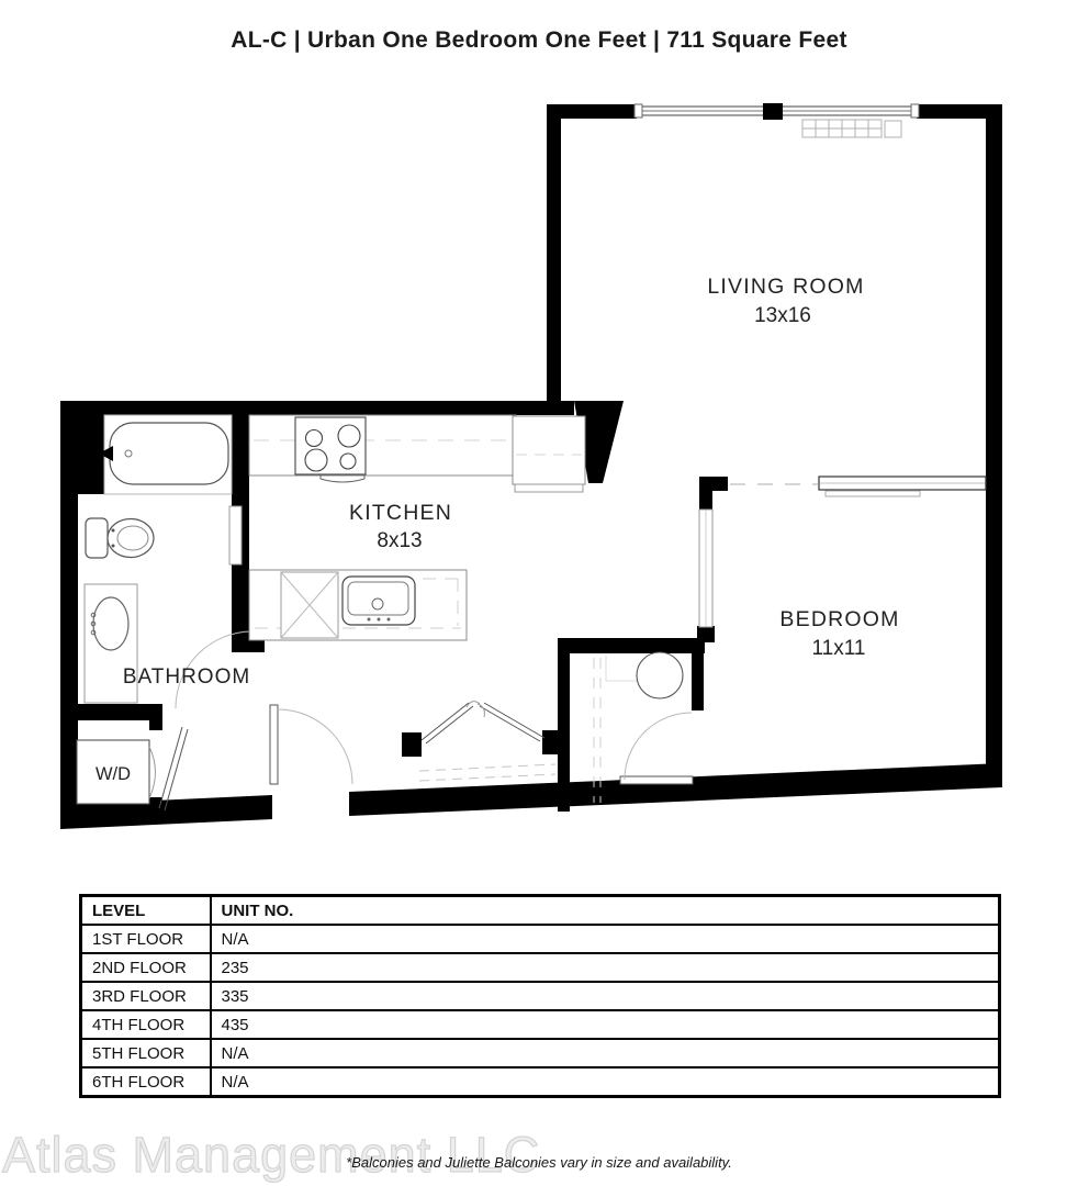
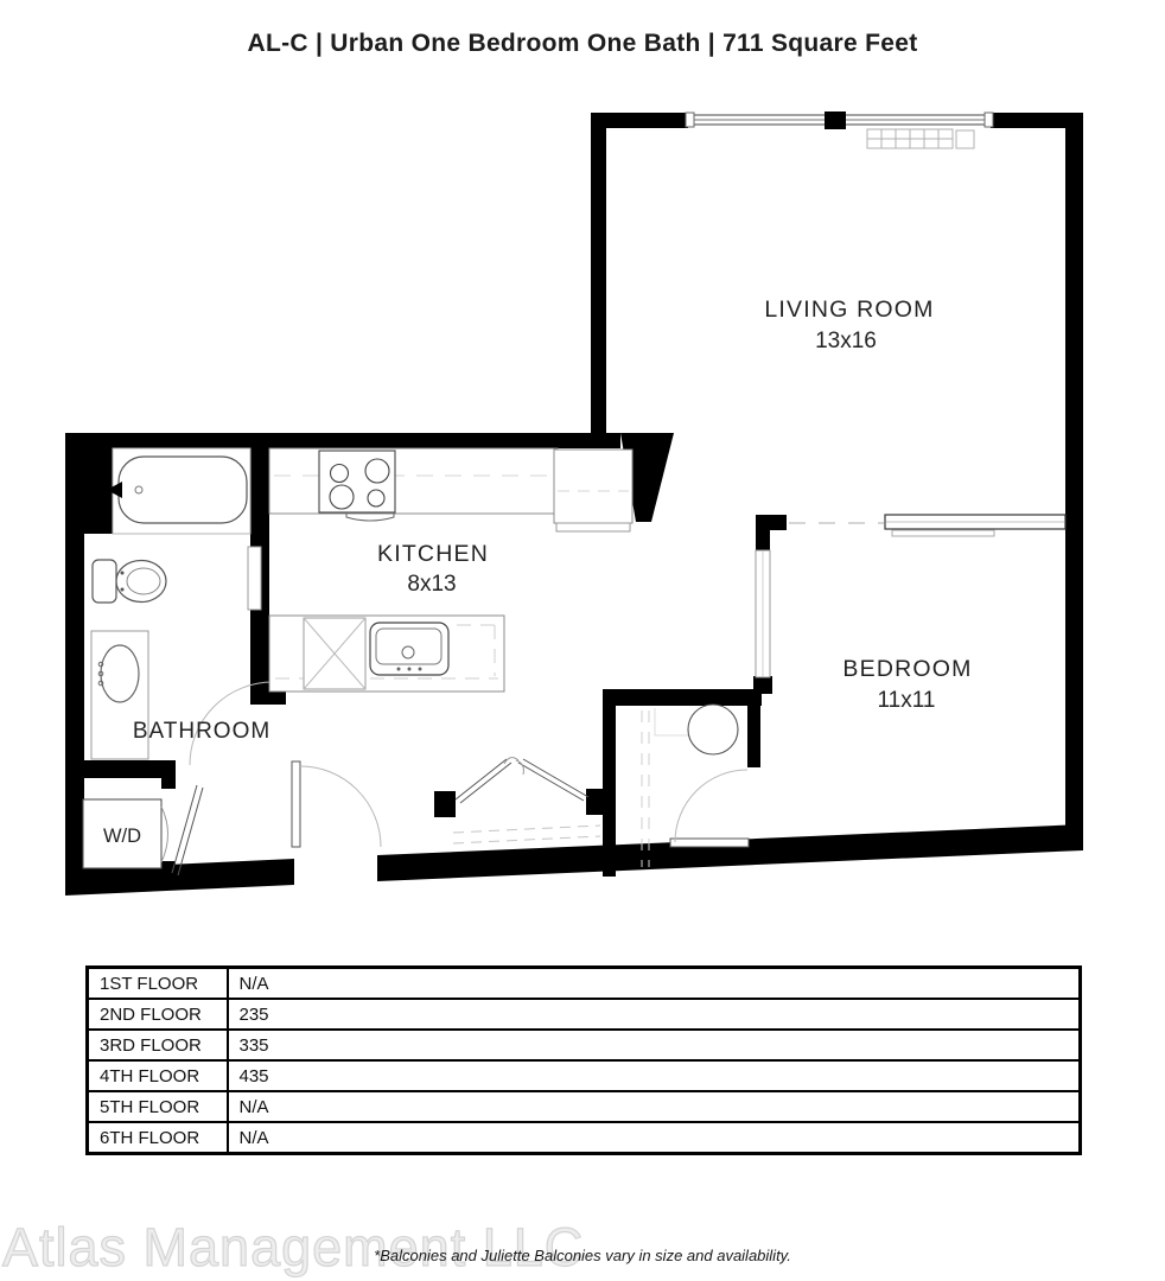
- AL-C | Urban One Bedroom One Feet | 711 Square Feet
+ AL-C | Urban One Bedroom One Bath | 711 Square Feet
  LIVING ROOM
  13x16
  KITCHEN
  8x13
  BEDROOM
  11x11
  BATHROOM
  W/D
- LEVEL	UNIT NO.
  1ST FLOOR	N/A
  2ND FLOOR	235
  3RD FLOOR	335
  4TH FLOOR	435
  5TH FLOOR	N/A
  6TH FLOOR	N/A
  Atlas Management LLC
  *Balconies and Juliette Balconies vary in size and availability.
